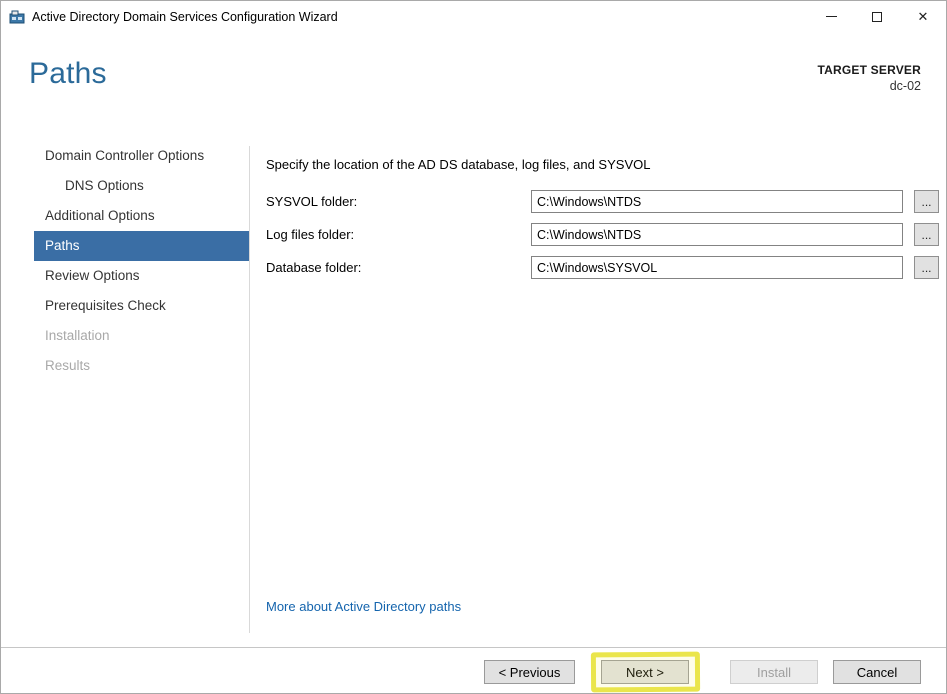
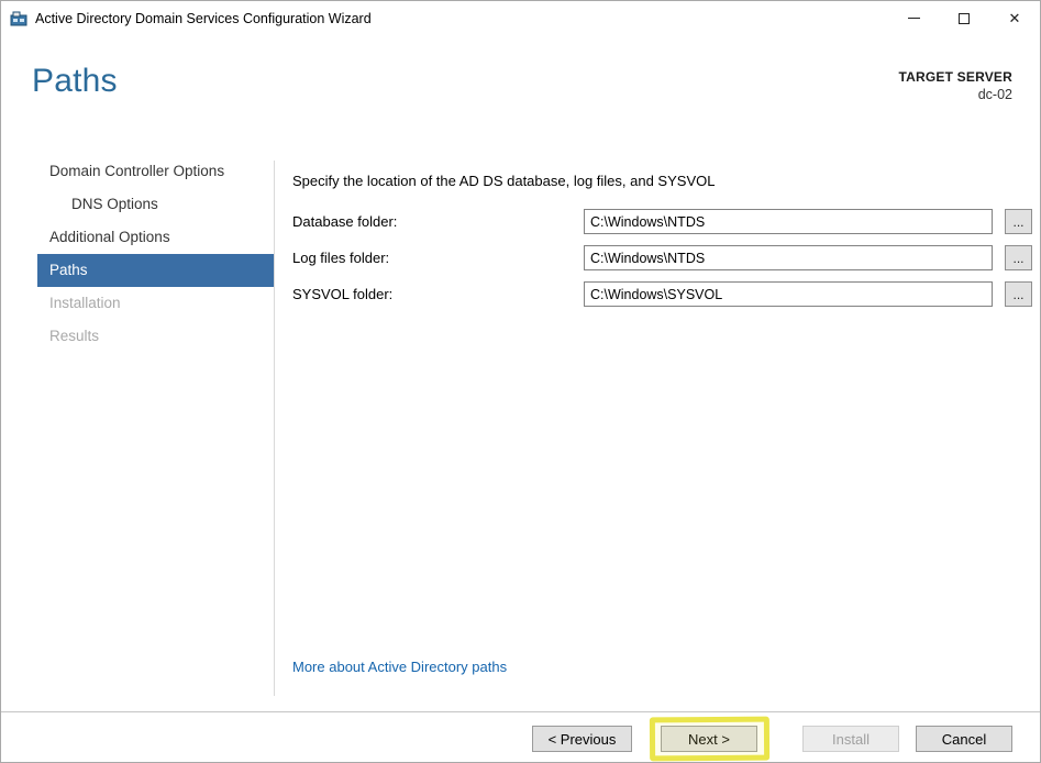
  Active Directory Domain Services Configuration Wizard
  ✕
  Paths
  TARGET SERVER
  dc-02
  Domain Controller Options
  DNS Options
  Additional Options
  Paths
- Review Options
- Prerequisites Check
  Installation
  Results
  Specify the location of the AD DS database, log files, and SYSVOL
- SYSVOL folder:
+ Database folder:
  C:\Windows\NTDS
  ...
  Log files folder:
  C:\Windows\NTDS
  ...
- Database folder:
+ SYSVOL folder:
  C:\Windows\SYSVOL
  ...
  More about Active Directory paths
  < Previous
  Next >
  Install
  Cancel
